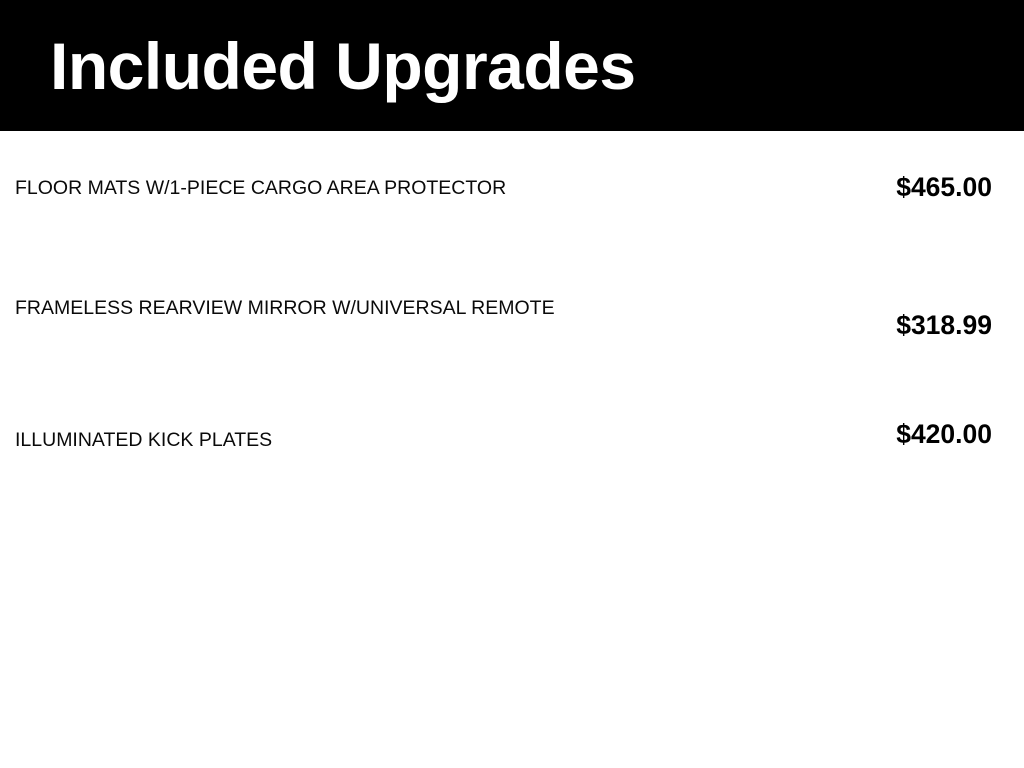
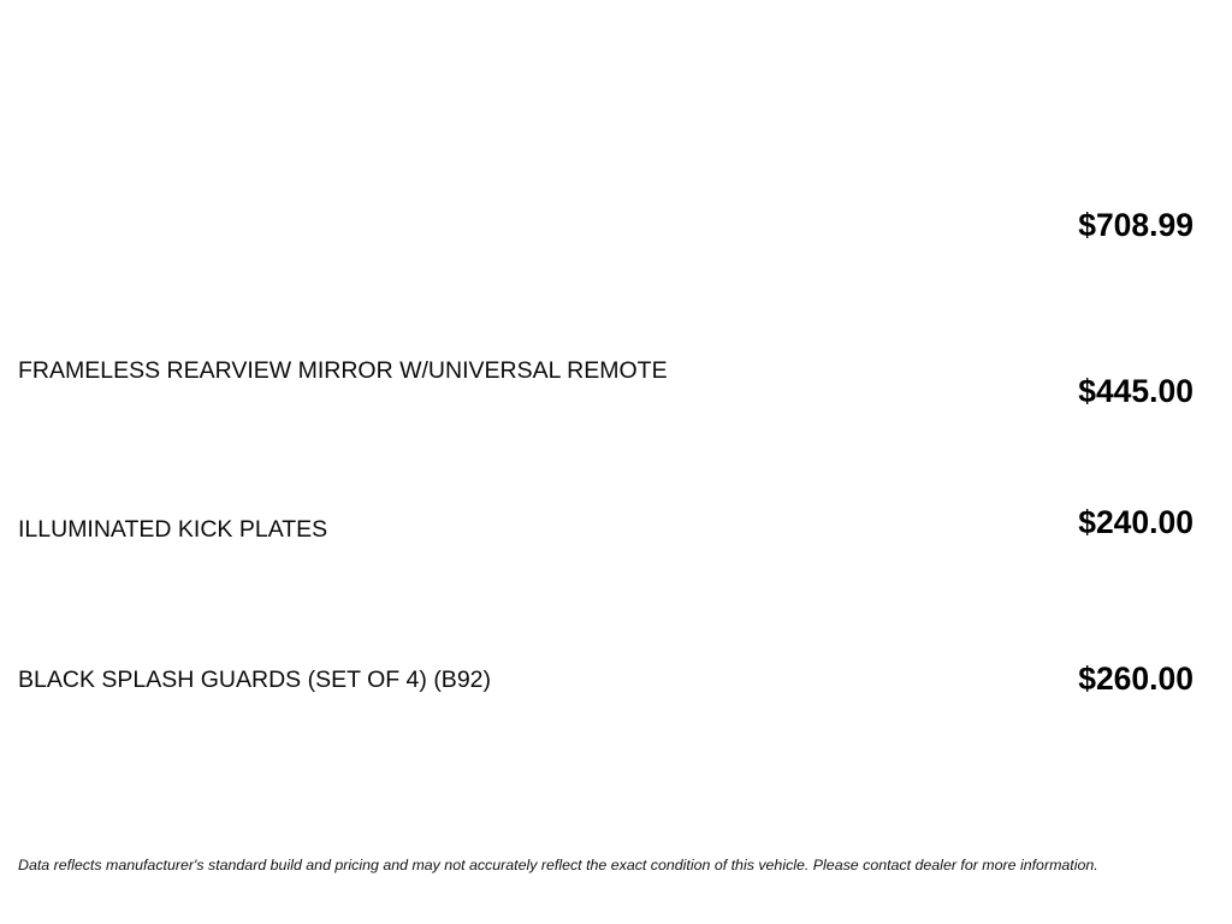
- Included Upgrades
- FLOOR MATS W/1-PIECE CARGO AREA PROTECTOR
- $465.00
+ $708.99
  FRAMELESS REARVIEW MIRROR W/UNIVERSAL REMOTE
- $318.99
+ $445.00
  ILLUMINATED KICK PLATES
- $420.00
+ $240.00
+ BLACK SPLASH GUARDS (SET OF 4) (B92)
+ $260.00
+ Data reflects manufacturer's standard build and pricing and may not accurately reflect the exact condition of this vehicle. Please contact dealer for more information.
